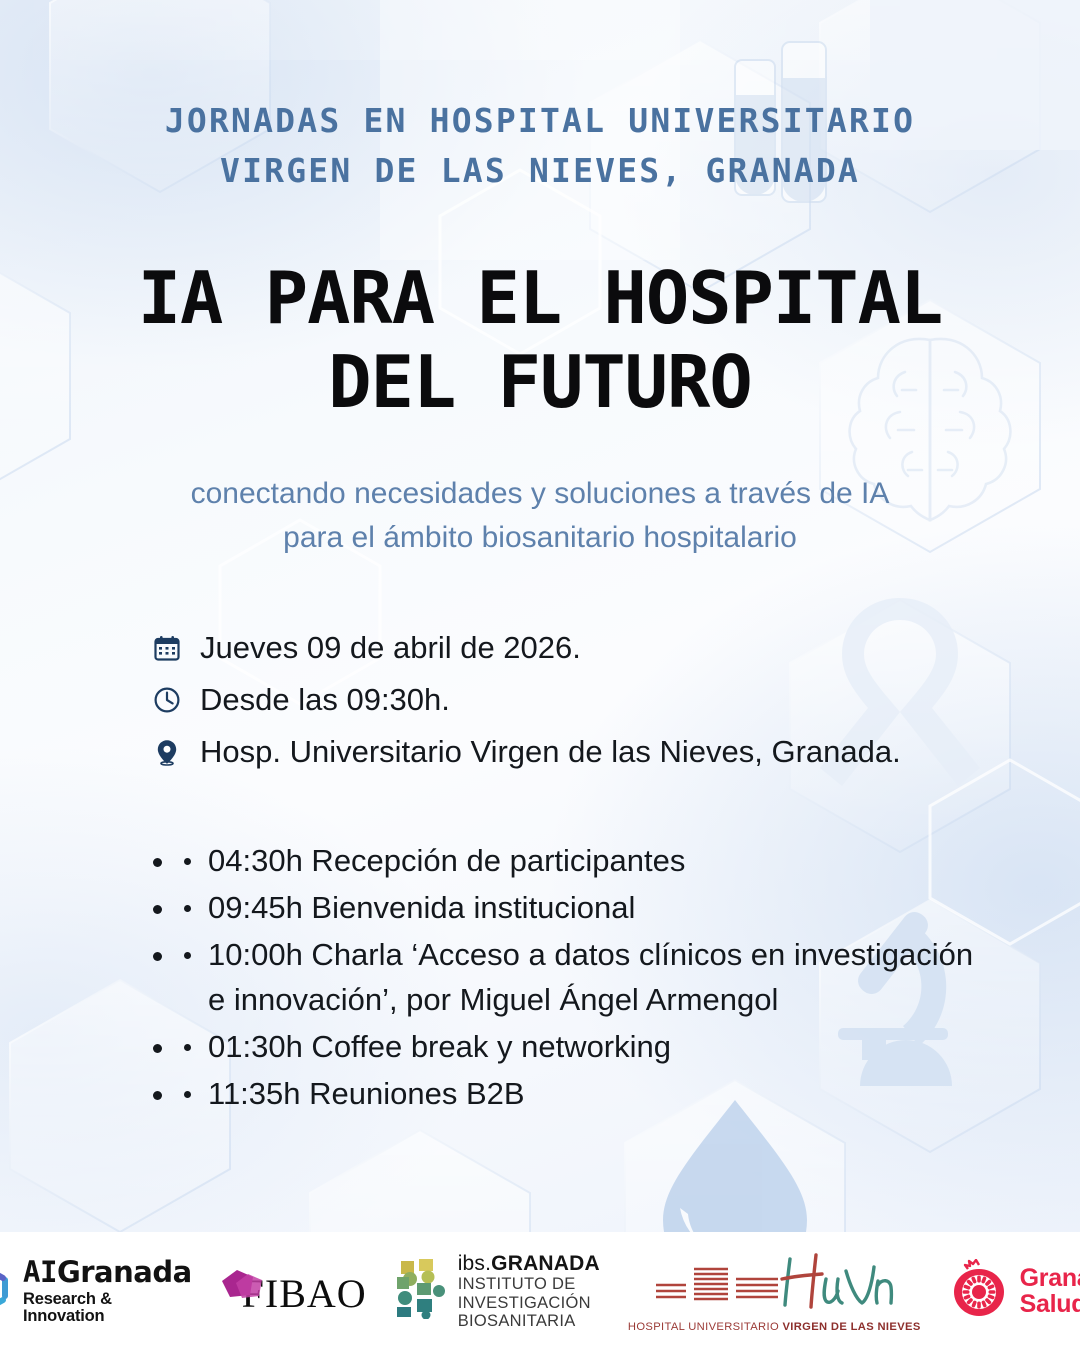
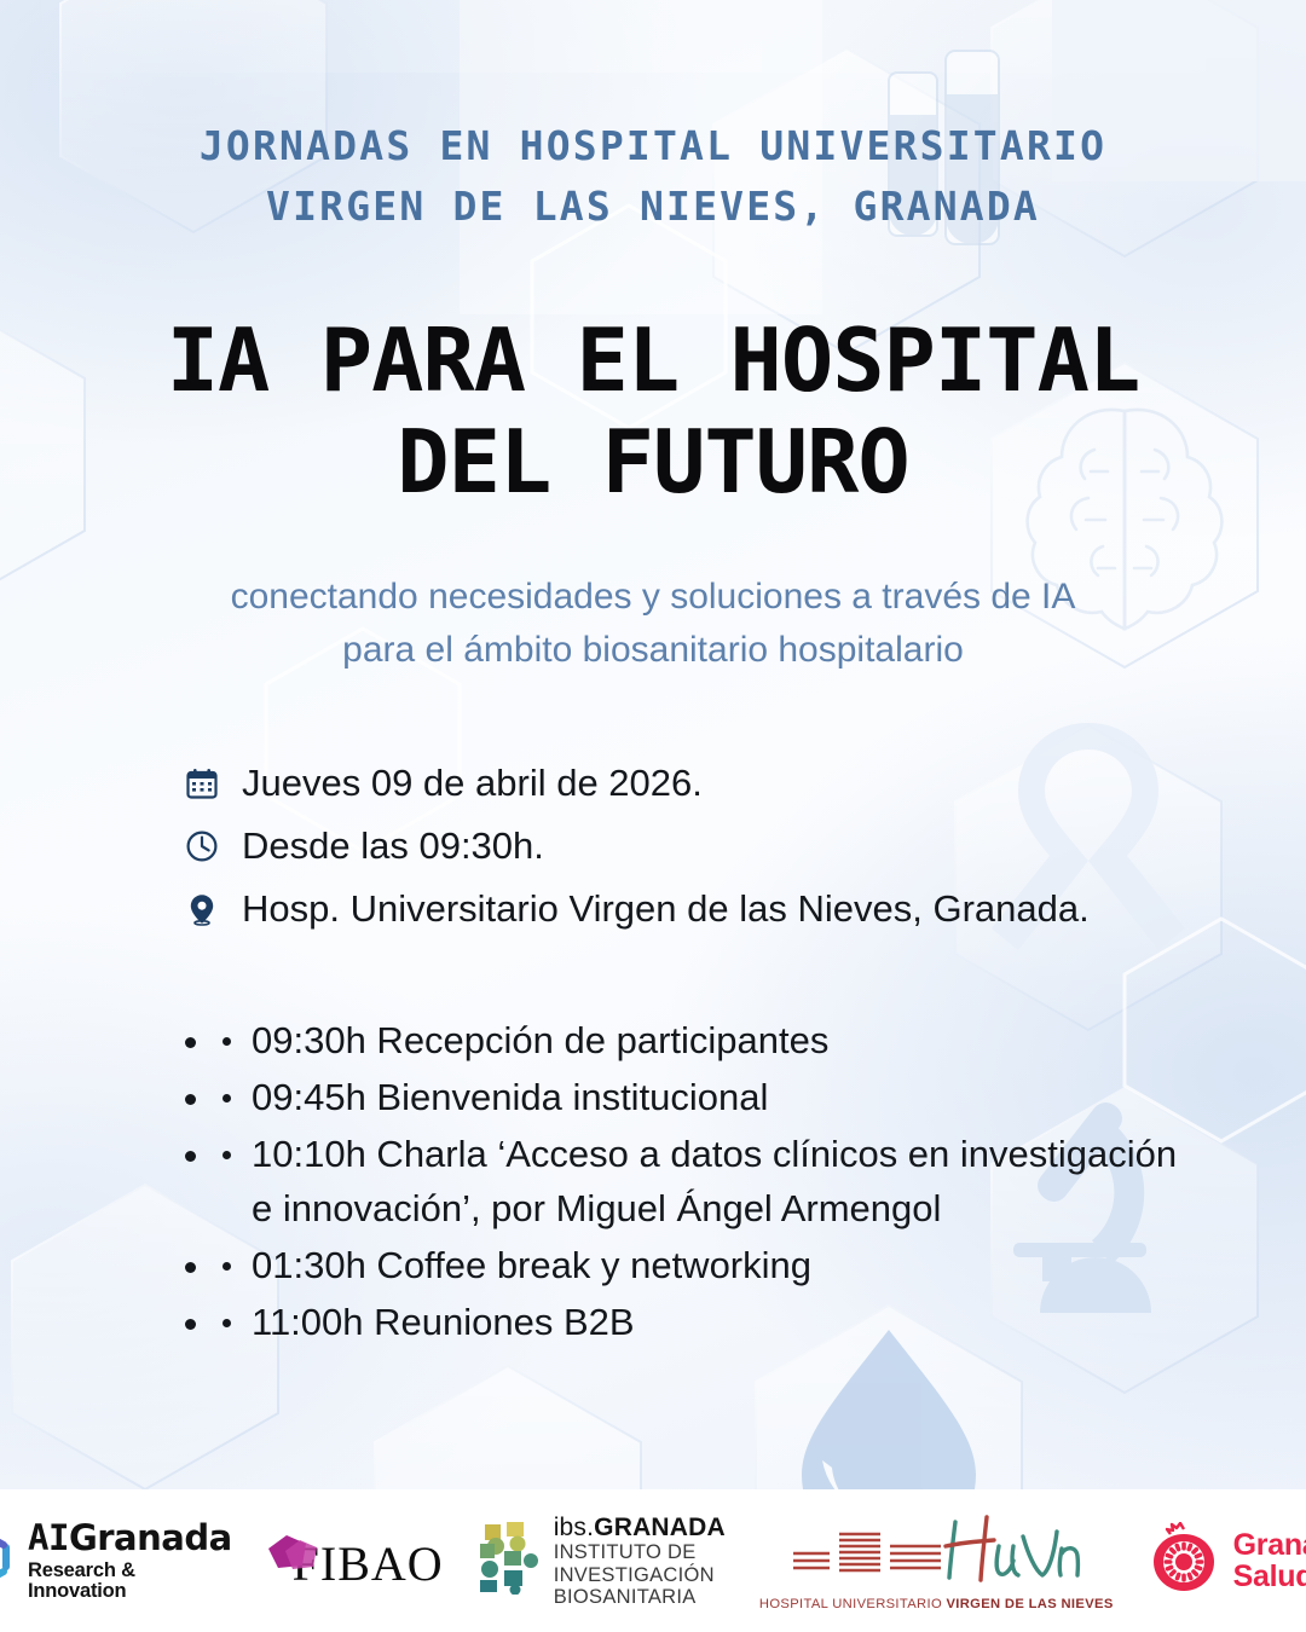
  JORNADAS EN HOSPITAL UNIVERSITARIO
  VIRGEN DE LAS NIEVES, GRANADA
  IA PARA EL HOSPITAL
  DEL FUTURO
  conectando necesidades y soluciones a través de IA
  para el ámbito biosanitario hospitalario
  Jueves 09 de abril de 2026.
  Desde las 09:30h.
  Hosp. Universitario Virgen de las Nieves, Granada.
- 04:30h Recepción de participantes
+ 09:30h Recepción de participantes
  09:45h Bienvenida institucional
- 10:00h Charla ‘Acceso a datos clínicos en investigación
+ 10:10h Charla ‘Acceso a datos clínicos en investigación
  e innovación’, por Miguel Ángel Armengol
  01:30h Coffee break y networking
- 11:35h Reuniones B2B
+ 11:00h Reuniones B2B
  AIGranada
  Research & Innovation
  FIBAO
  ibs.GRANADA
  INSTITUTO DE
  INVESTIGACIÓN
  BIOSANITARIA
  HOSPITAL UNIVERSITARIO VIRGEN DE LAS NIEVES
  Salud
